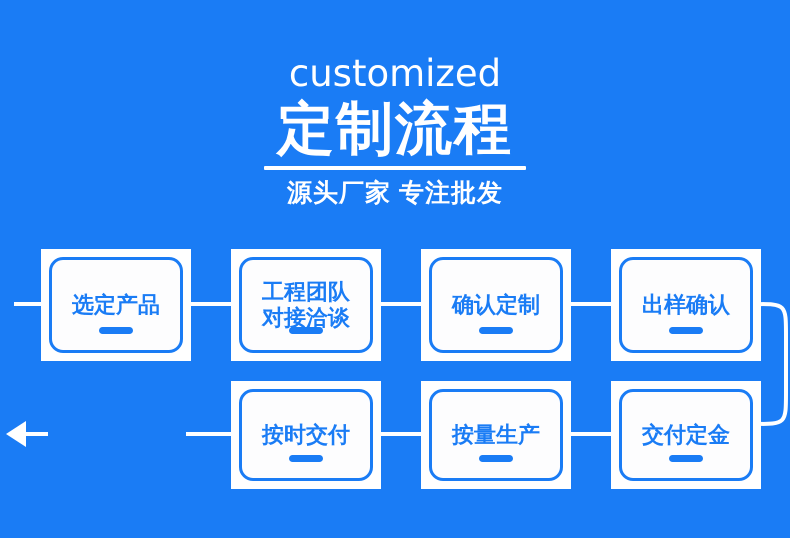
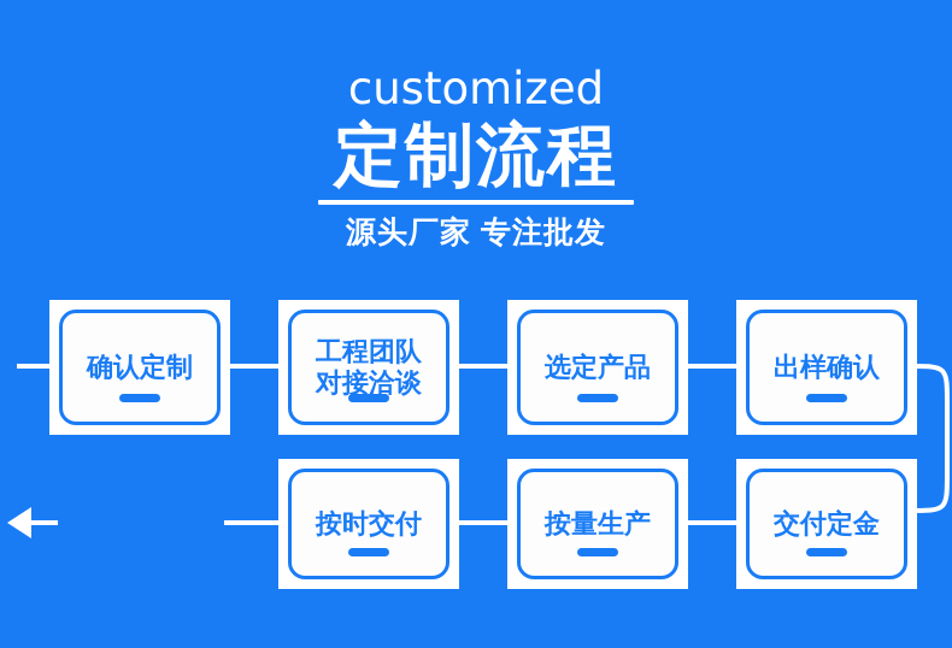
  customized
  定制流程
  源头厂家 专注批发
- 选定产品
+ 确认定制
  工程团队
  对接洽谈
- 确认定制
+ 选定产品
  出样确认
  按时交付
  按量生产
  交付定金
